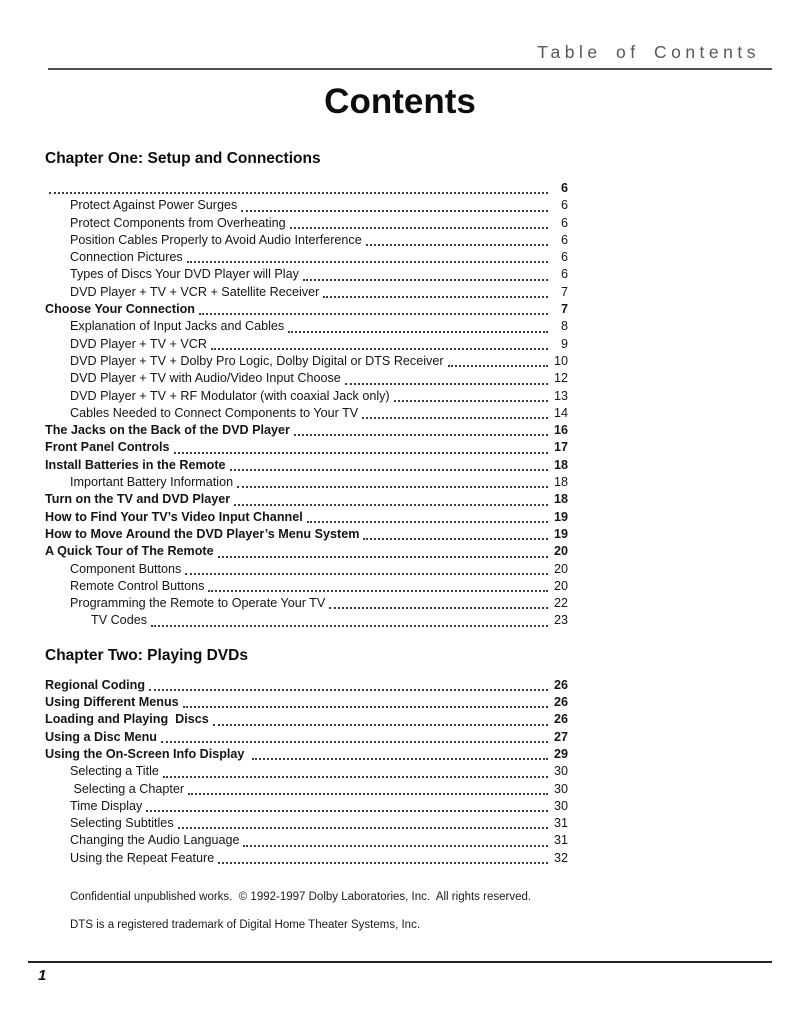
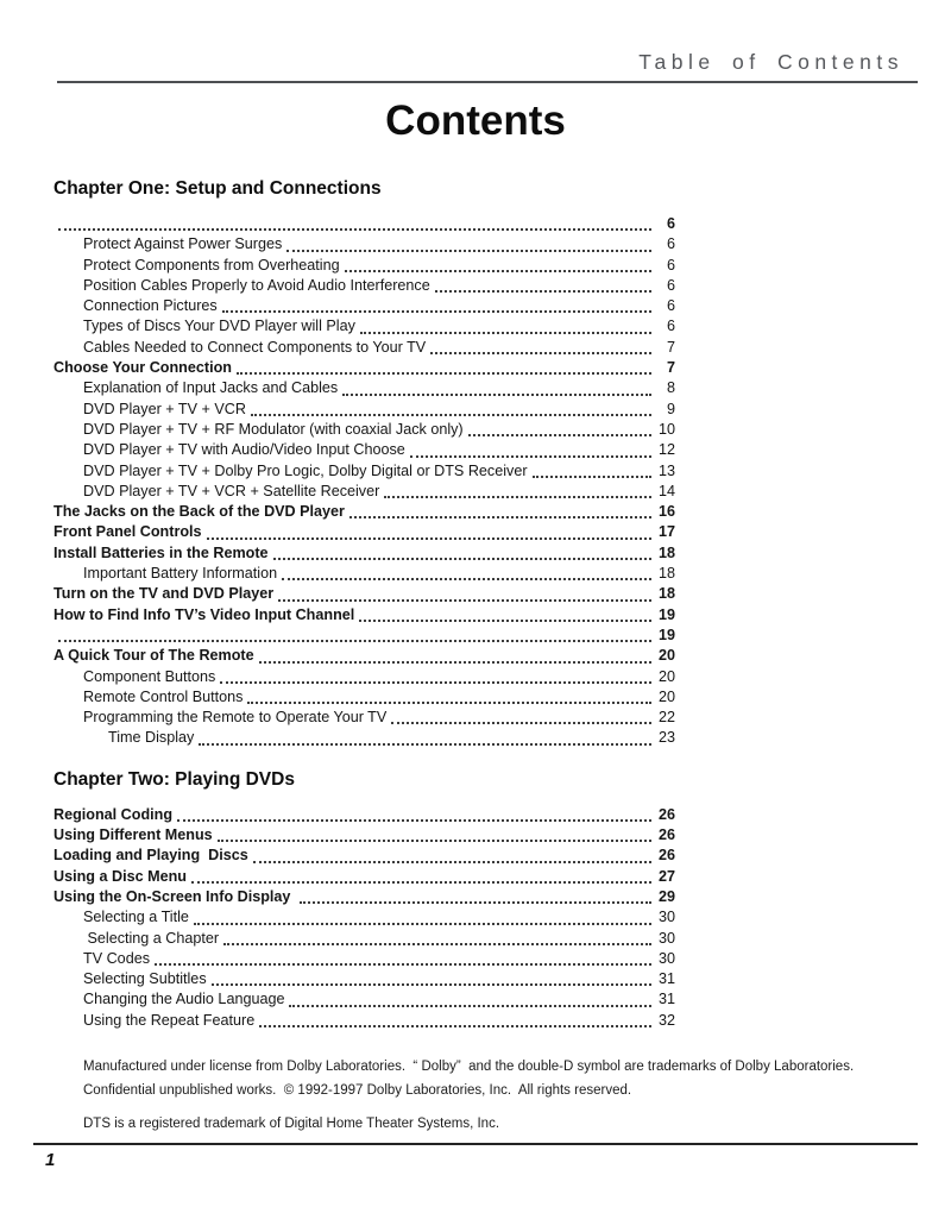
  Table of Contents
  Contents
  Chapter One: Setup and Connections
  6
  Protect Against Power Surges
  6
  Protect Components from Overheating
  6
  Position Cables Properly to Avoid Audio Interference
  6
  Connection Pictures
  6
  Types of Discs Your DVD Player will Play
  6
- DVD Player + TV + VCR + Satellite Receiver
+ Cables Needed to Connect Components to Your TV
  7
  Choose Your Connection
  7
  Explanation of Input Jacks and Cables
  8
  DVD Player + TV + VCR
  9
- DVD Player + TV + Dolby Pro Logic, Dolby Digital or DTS Receiver
+ DVD Player + TV + RF Modulator (with coaxial Jack only)
  10
  DVD Player + TV with Audio/Video Input Choose
  12
- DVD Player + TV + RF Modulator (with coaxial Jack only)
+ DVD Player + TV + Dolby Pro Logic, Dolby Digital or DTS Receiver
  13
- Cables Needed to Connect Components to Your TV
+ DVD Player + TV + VCR + Satellite Receiver
  14
  The Jacks on the Back of the DVD Player
  16
  Front Panel Controls
  17
  Install Batteries in the Remote
  18
  Important Battery Information
  18
  Turn on the TV and DVD Player
  18
- How to Find Your TV’s Video Input Channel
+ How to Find Info TV’s Video Input Channel
  19
- How to Move Around the DVD Player’s Menu System
  19
  A Quick Tour of The Remote
  20
  Component Buttons
  20
  Remote Control Buttons
  20
  Programming the Remote to Operate Your TV
  22
- TV Codes
+ Time Display
  23
  Chapter Two: Playing DVDs
  Regional Coding
  26
  Using Different Menus
  26
  Loading and Playing Discs
  26
  Using a Disc Menu
  27
  Using the On-Screen Info Display
  29
  Selecting a Title
  30
  Selecting a Chapter
  30
- Time Display
+ TV Codes
  30
  Selecting Subtitles
  31
  Changing the Audio Language
  31
  Using the Repeat Feature
  32
+ Manufactured under license from Dolby Laboratories. “ Dolby” and the double-D symbol are trademarks of Dolby Laboratories.
  Confidential unpublished works. © 1992-1997 Dolby Laboratories, Inc. All rights reserved.
  DTS is a registered trademark of Digital Home Theater Systems, Inc.
  1
